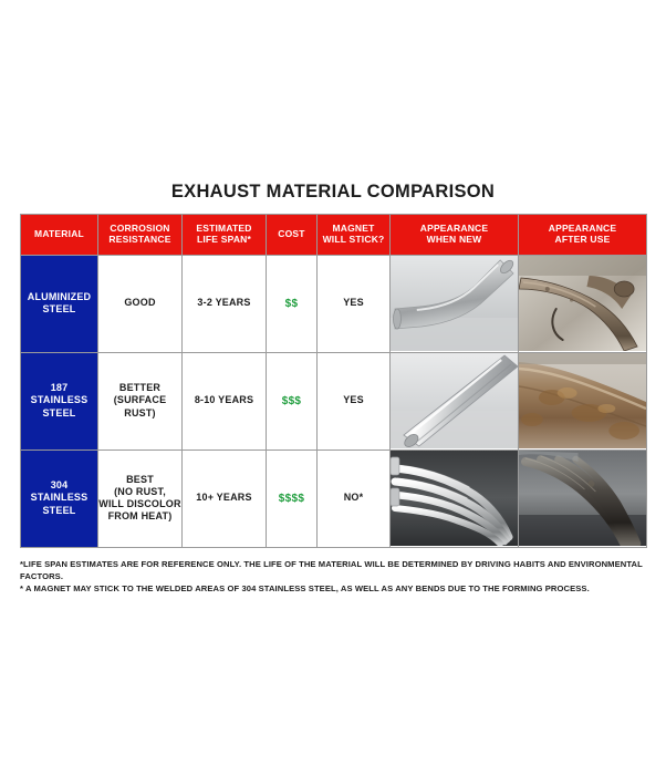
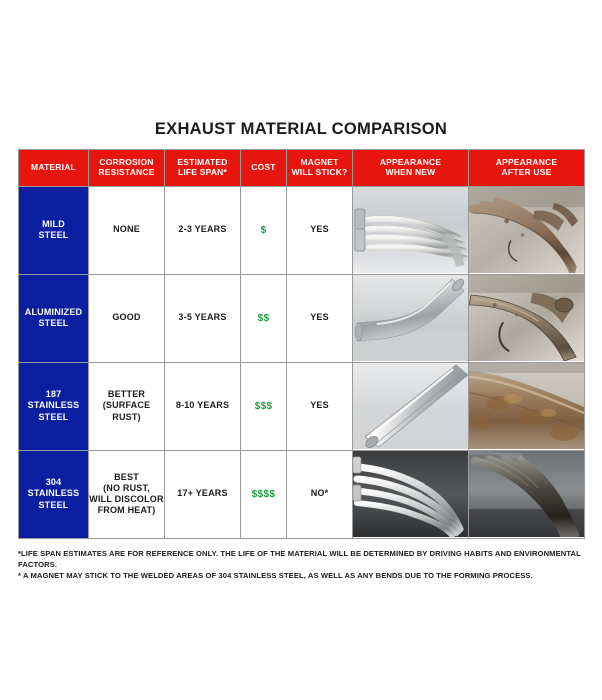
  EXHAUST MATERIAL COMPARISON
  MATERIAL	CORROSION RESISTANCE	ESTIMATED LIFE SPAN*	COST	MAGNET WILL STICK?	APPEARANCE WHEN NEW	APPEARANCE AFTER USE
+ MILD STEEL	NONE	2-3 YEARS	$	YES
- ALUMINIZED STEEL	GOOD	3-2 YEARS	$$	YES
+ ALUMINIZED STEEL	GOOD	3-5 YEARS	$$	YES
  187 STAINLESS STEEL	BETTER (SURFACE RUST)	8-10 YEARS	$$$	YES
- 304 STAINLESS STEEL	BEST (NO RUST, WILL DISCOLOR FROM HEAT)	10+ YEARS	$$$$	NO*
+ 304 STAINLESS STEEL	BEST (NO RUST, WILL DISCOLOR FROM HEAT)	17+ YEARS	$$$$	NO*
  *LIFE SPAN ESTIMATES ARE FOR REFERENCE ONLY. THE LIFE OF THE MATERIAL WILL BE DETERMINED BY DRIVING HABITS AND ENVIRONMENTAL FACTORS.
  * A MAGNET MAY STICK TO THE WELDED AREAS OF 304 STAINLESS STEEL, AS WELL AS ANY BENDS DUE TO THE FORMING PROCESS.
